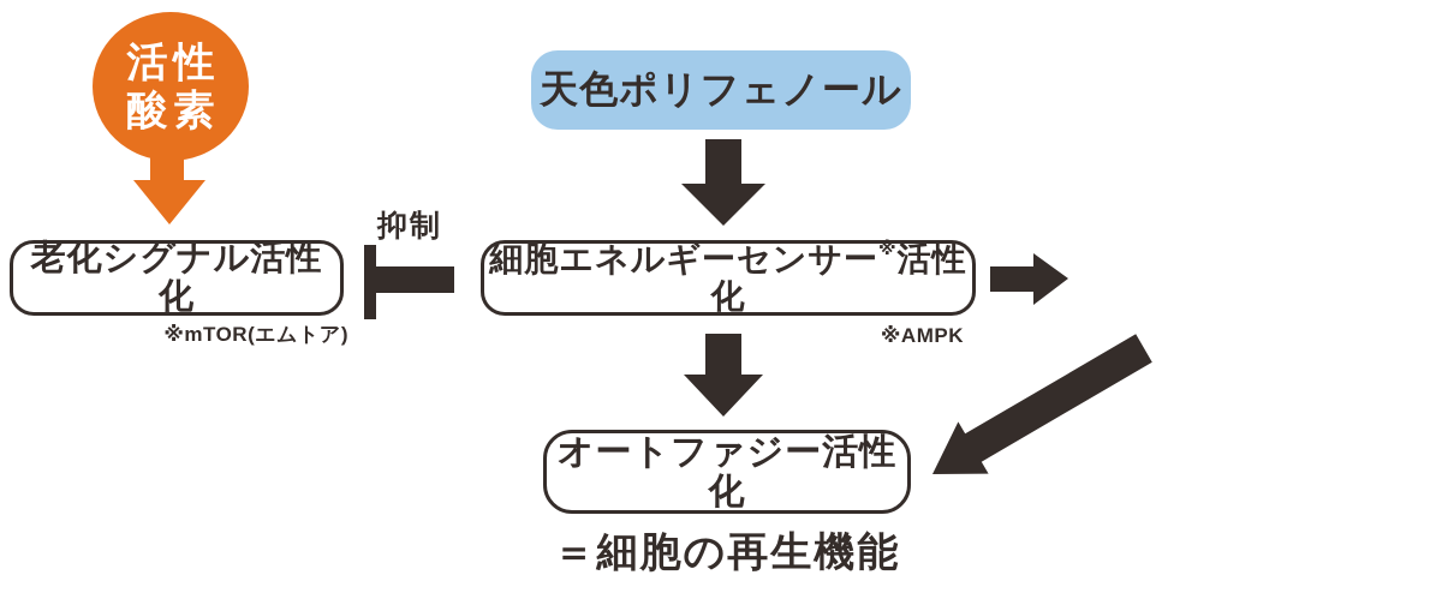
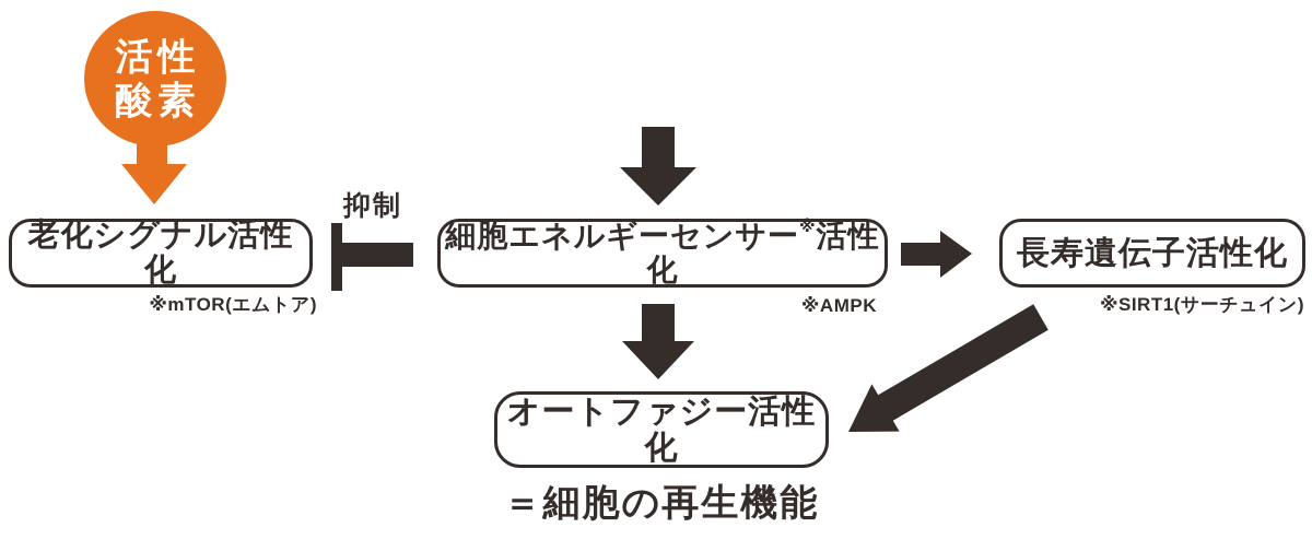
  活性
  酸素
- 天色ポリフェノール
  抑制
  老化シグナル活性化
  ※mTOR(エムトア)
  細胞エネルギーセンサー※活性化
  ※AMPK
+ 長寿遺伝子活性化
+ ※SIRT1(サーチュイン)
  オートファジー活性化
  ＝細胞の再生機能
